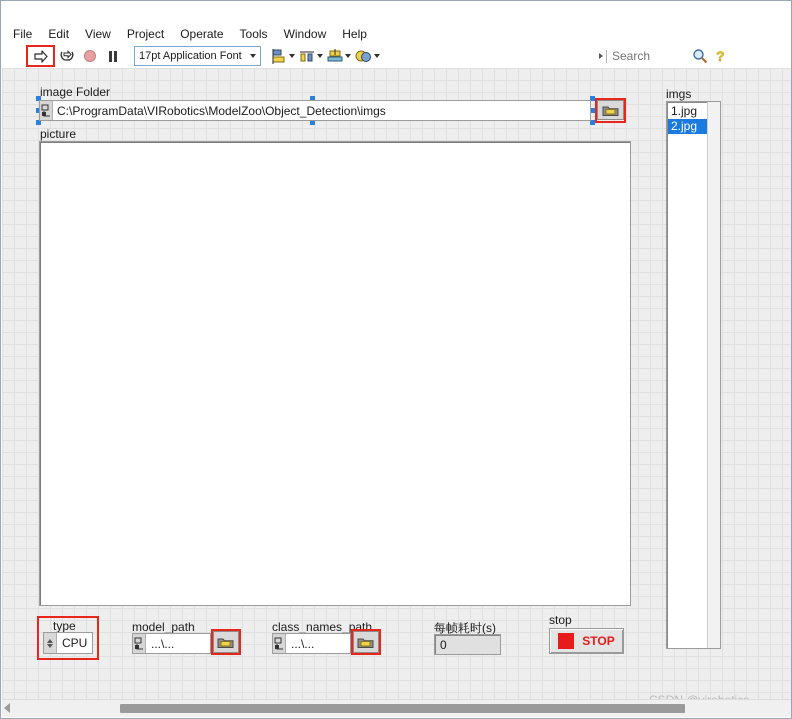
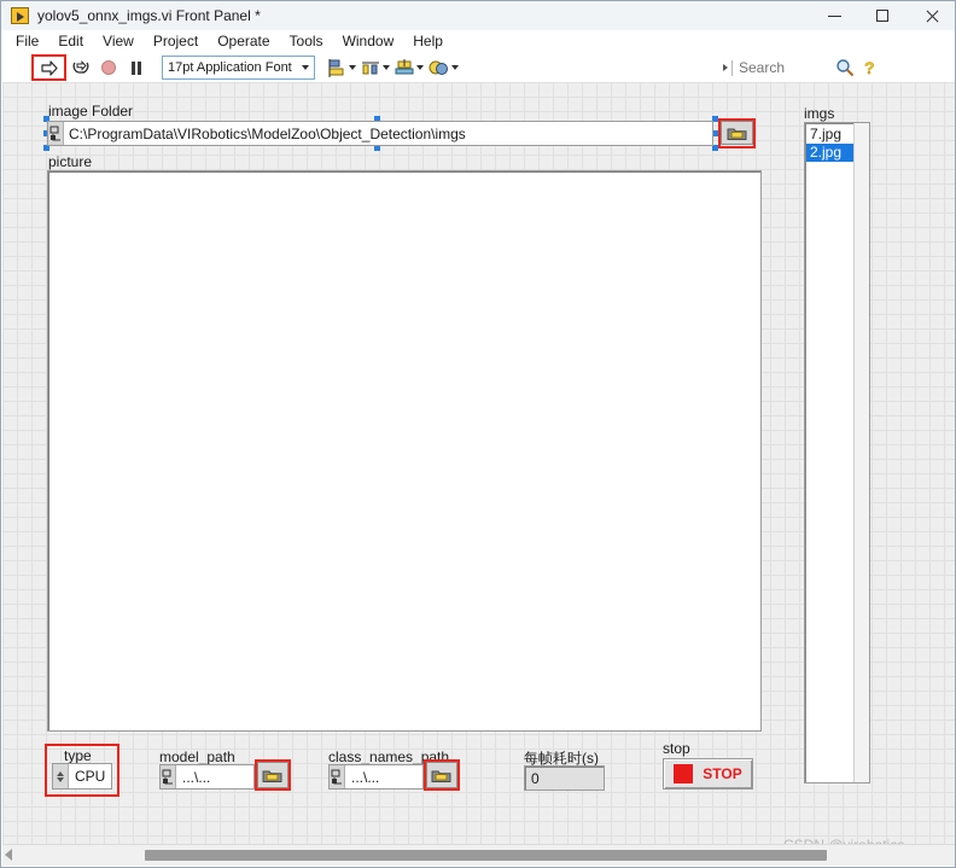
+ yolov5_onnx_imgs.vi Front Panel *
  File
  Edit
  View
  Project
  Operate
  Tools
  Window
  Help
  17pt Application Font
  Search
  ?
  image Folder
  C:\ProgramData\VIRobotics\ModelZoo\Object_Detection\imgs
  picture
  imgs
- 1.jpg
+ 7.jpg
  2.jpg
  type
  CPU
  model_path
  ...\...
  class_names_path
  ...\...
  每帧耗时(s)
  0
  stop
  STOP
